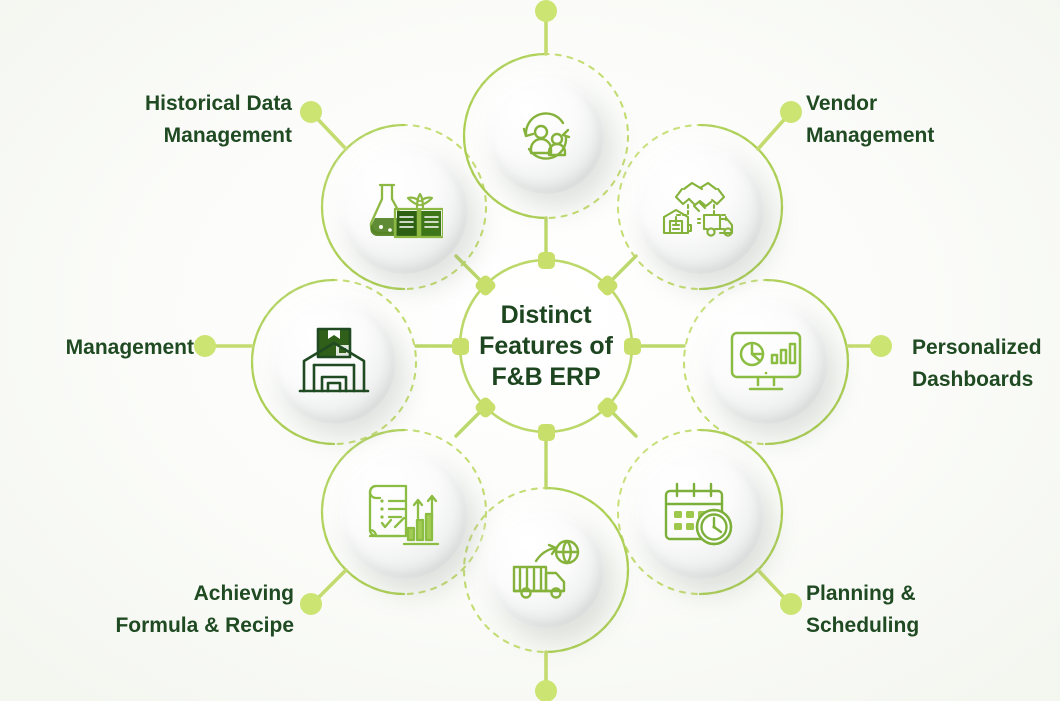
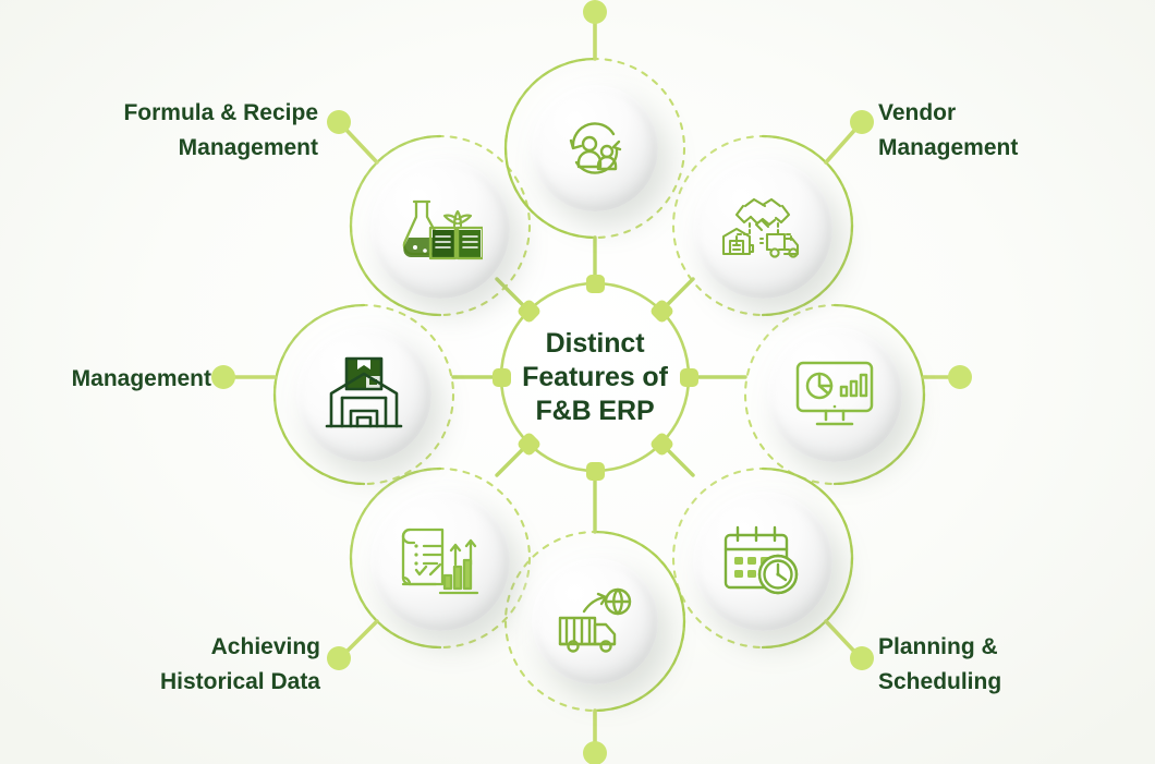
  Distinct
  Features of
  F&B ERP
- Historical Data
+ Formula & Recipe
  Management
  Vendor
  Management
  Management
- Personalized
- Dashboards
  Achieving
- Formula & Recipe
+ Historical Data
  Planning &
  Scheduling
